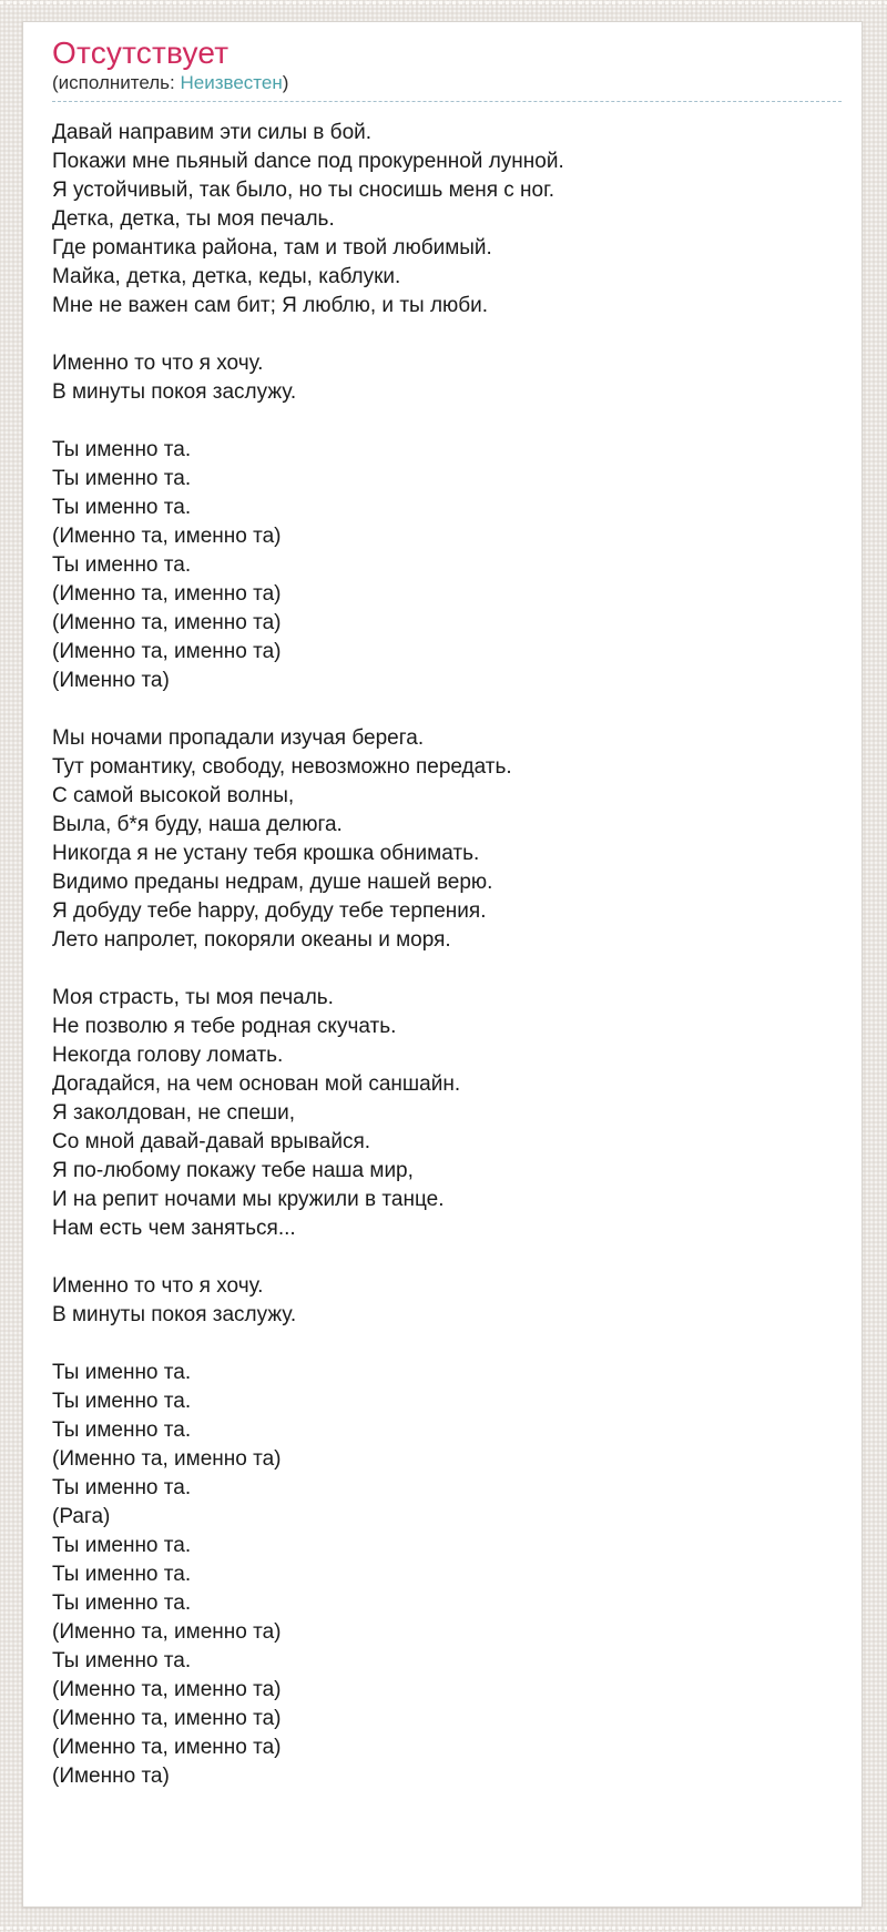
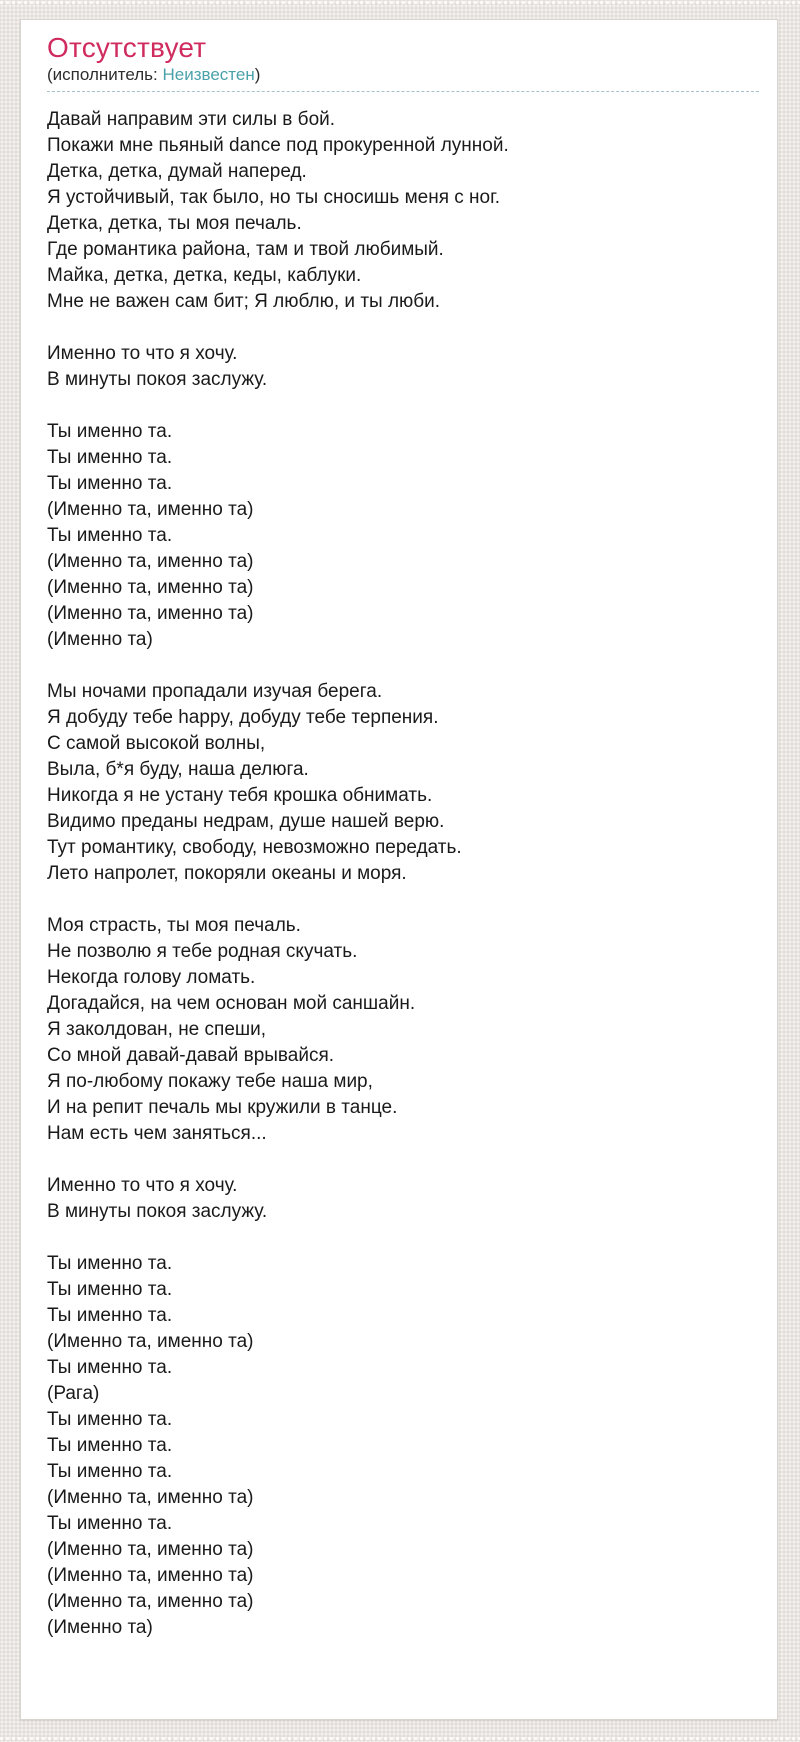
  Отсутствует
  (исполнитель: Неизвестен)
  Давай направим эти силы в бой.
  Покажи мне пьяный dance под прокуренной лунной.
+ Детка, детка, думай наперед.
  Я устойчивый, так было, но ты сносишь меня с ног.
  Детка, детка, ты моя печаль.
  Где романтика района, там и твой любимый.
  Майка, детка, детка, кеды, каблуки.
  Мне не важен сам бит; Я люблю, и ты люби.
  Именно то что я хочу.
  В минуты покоя заслужу.
  Ты именно та.
  Ты именно та.
  Ты именно та.
  (Именно та, именно та)
  Ты именно та.
  (Именно та, именно та)
  (Именно та, именно та)
  (Именно та, именно та)
  (Именно та)
  Мы ночами пропадали изучая берега.
- Тут романтику, свободу, невозможно передать.
+ Я добуду тебе happy, добуду тебе терпения.
  С самой высокой волны,
  Выла, б*я буду, наша делюга.
  Никогда я не устану тебя крошка обнимать.
  Видимо преданы недрам, душе нашей верю.
- Я добуду тебе happy, добуду тебе терпения.
+ Тут романтику, свободу, невозможно передать.
  Лето напролет, покоряли океаны и моря.
  Моя страсть, ты моя печаль.
  Не позволю я тебе родная скучать.
  Некогда голову ломать.
  Догадайся, на чем основан мой саншайн.
  Я заколдован, не спеши,
  Со мной давай-давай врывайся.
  Я по-любому покажу тебе наша мир,
- И на репит ночами мы кружили в танце.
+ И на репит печаль мы кружили в танце.
  Нам есть чем заняться...
  Именно то что я хочу.
  В минуты покоя заслужу.
  Ты именно та.
  Ты именно та.
  Ты именно та.
  (Именно та, именно та)
  Ты именно та.
  (Рага)
  Ты именно та.
  Ты именно та.
  Ты именно та.
  (Именно та, именно та)
  Ты именно та.
  (Именно та, именно та)
  (Именно та, именно та)
  (Именно та, именно та)
  (Именно та)
